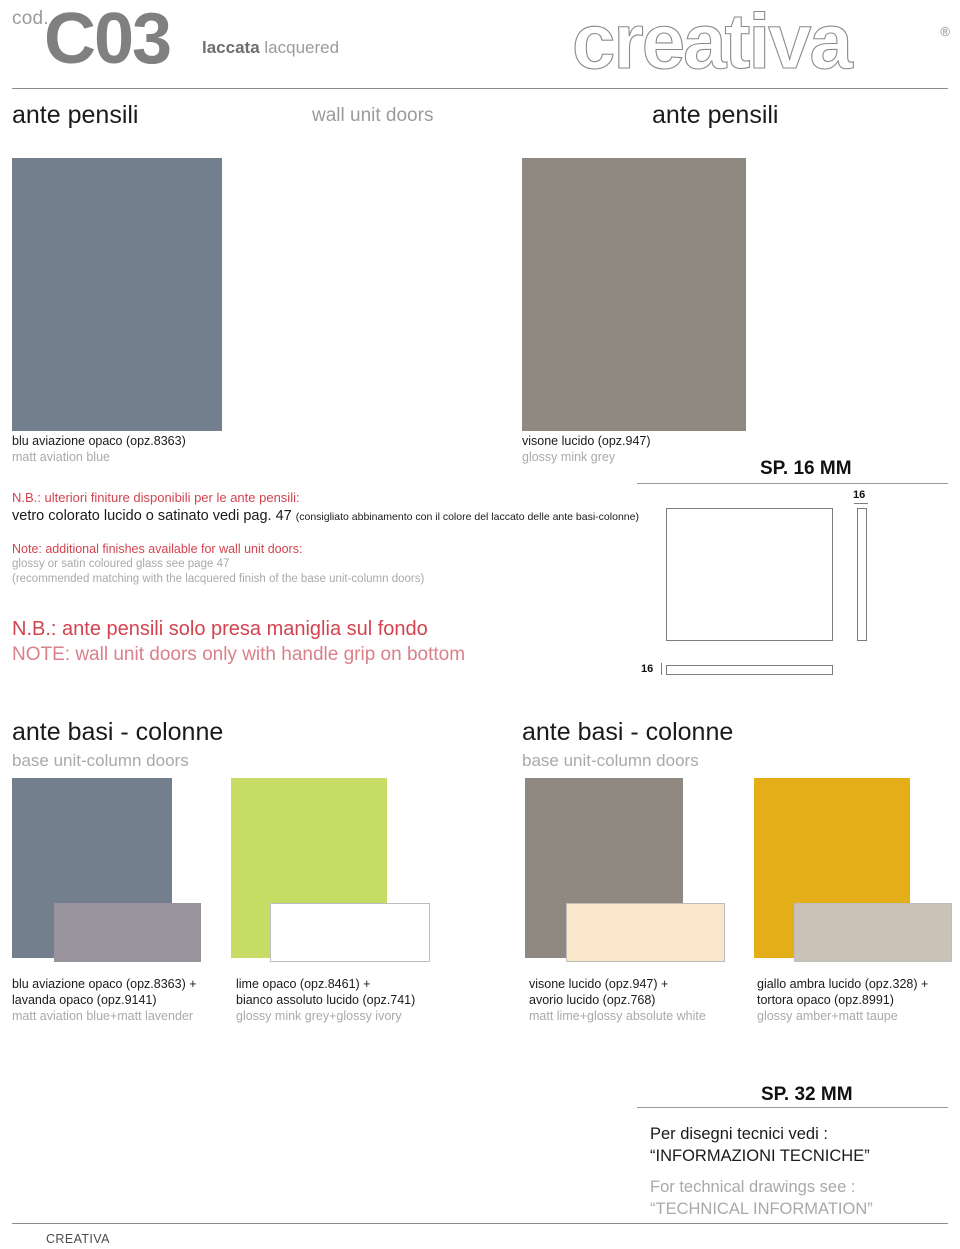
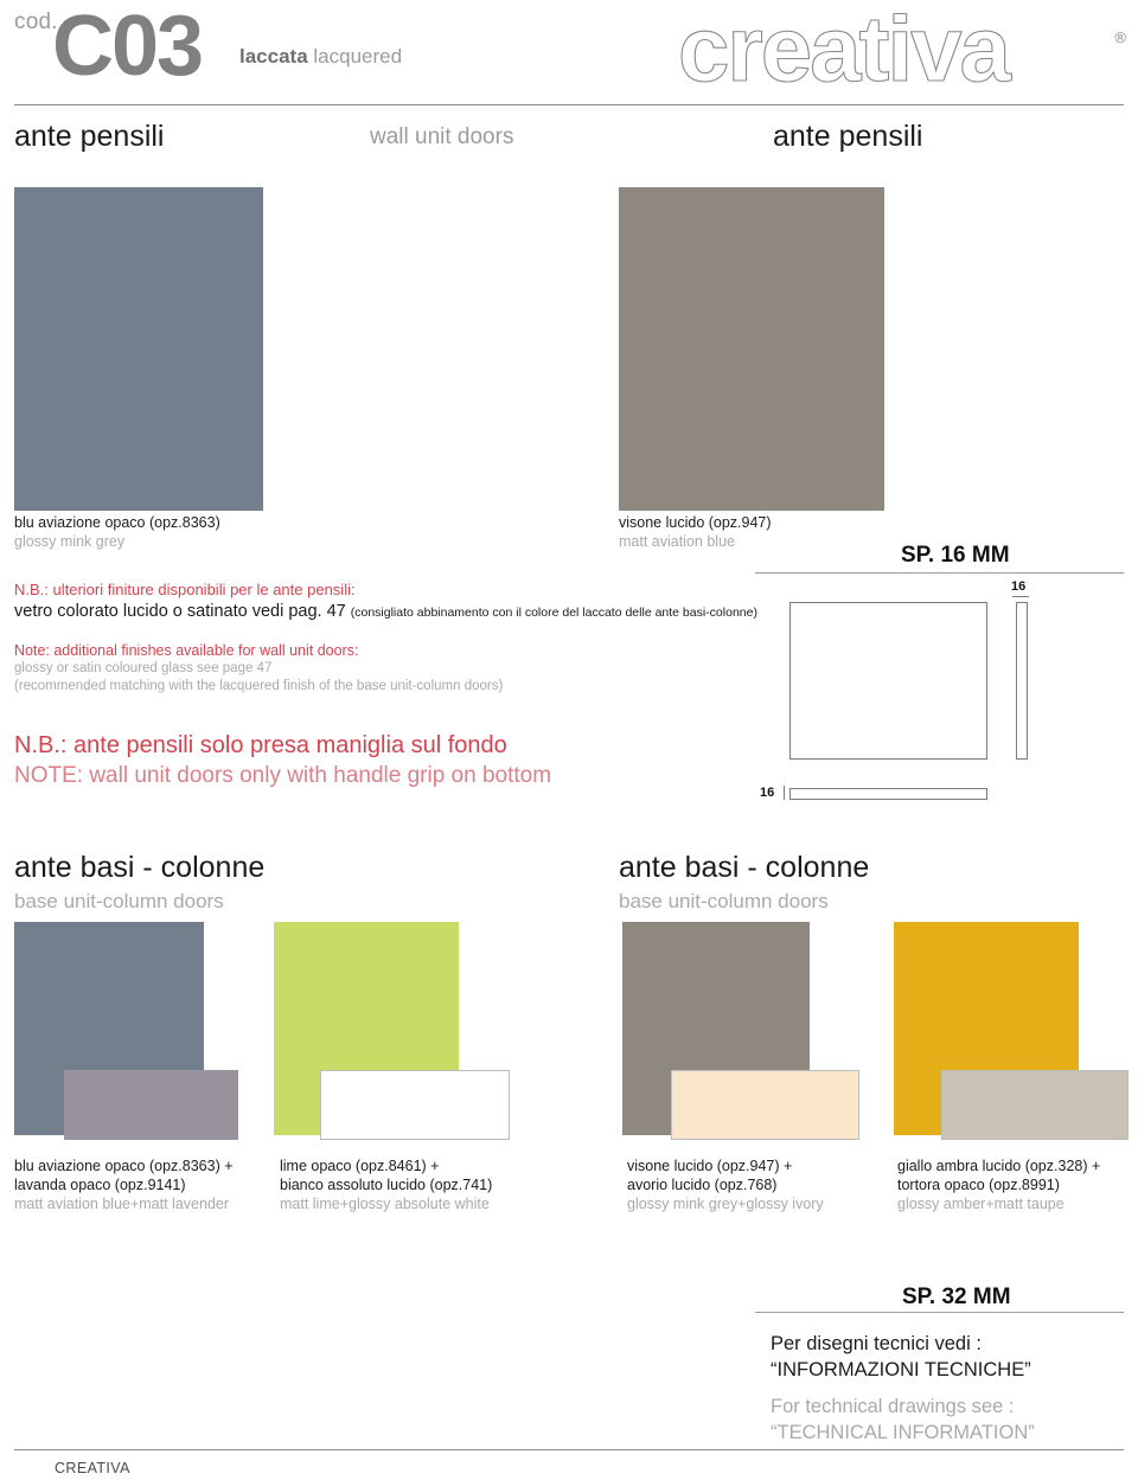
  cod.
  C03
  laccata lacquered
  creativa
  ®
  ante pensili
  wall unit doors
  ante pensili
  blu aviazione opaco (opz.8363)
- matt aviation blue
+ glossy mink grey
  visone lucido (opz.947)
- glossy mink grey
+ matt aviation blue
  N.B.: ulteriori finiture disponibili per le ante pensili:
  vetro colorato lucido o satinato vedi pag. 47 (consigliato abbinamento con il colore del laccato delle ante basi-colonne)
  Note: additional finishes available for wall unit doors:
  glossy or satin coloured glass see page 47
  (recommended matching with the lacquered finish of the base unit-column doors)
  N.B.: ante pensili solo presa maniglia sul fondo
  NOTE: wall unit doors only with handle grip on bottom
  SP. 16 MM
  16
  16
  ante basi - colonne
  base unit-column doors
  ante basi - colonne
  base unit-column doors
  blu aviazione opaco (opz.8363) +
  lavanda opaco (opz.9141)
  matt aviation blue+matt lavender
  lime opaco (opz.8461) +
  bianco assoluto lucido (opz.741)
- glossy mink grey+glossy ivory
+ matt lime+glossy absolute white
  visone lucido (opz.947) +
  avorio lucido (opz.768)
- matt lime+glossy absolute white
+ glossy mink grey+glossy ivory
  giallo ambra lucido (opz.328) +
  tortora opaco (opz.8991)
  glossy amber+matt taupe
  SP. 32 MM
  Per disegni tecnici vedi :
  “INFORMAZIONI TECNICHE”
  For technical drawings see :
  “TECHNICAL INFORMATION”
  CREATIVA
